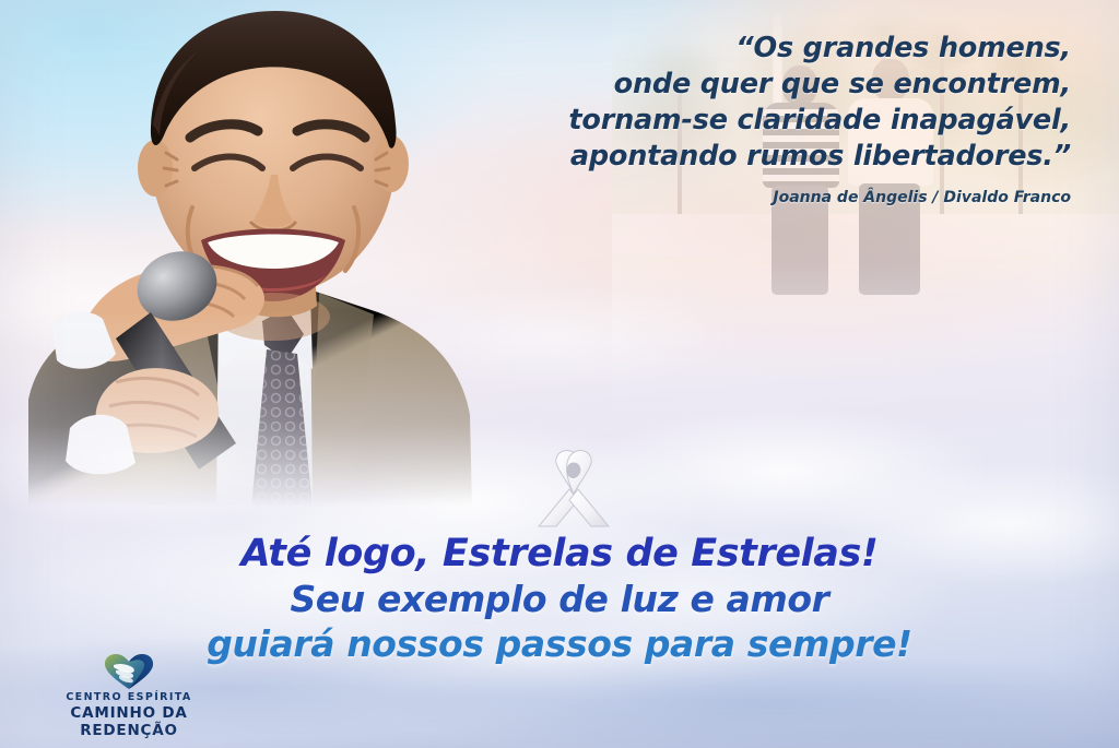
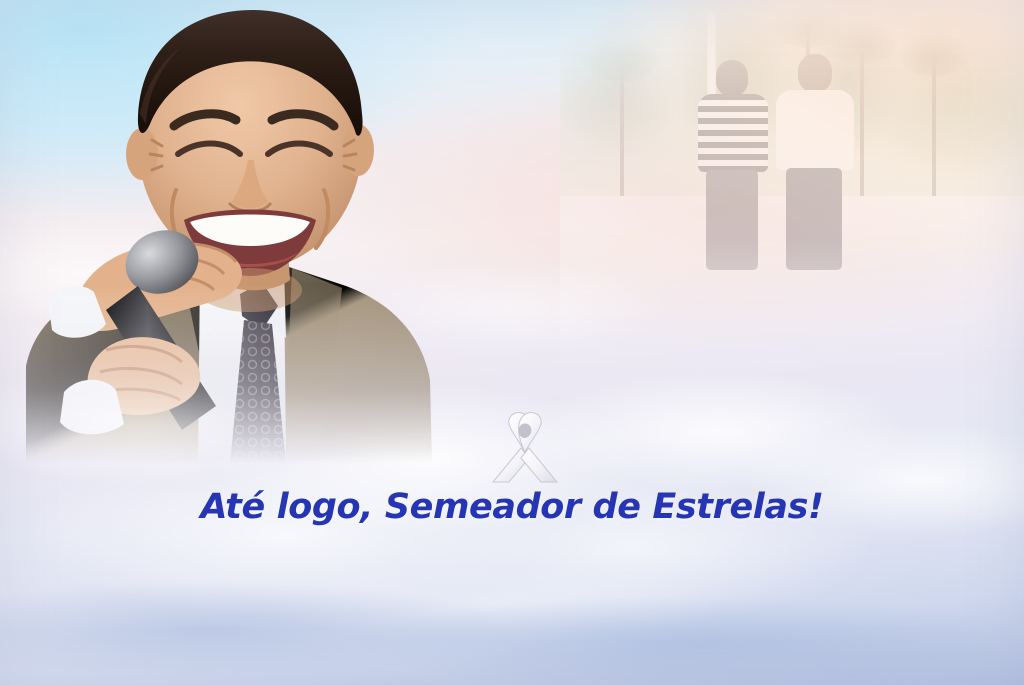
- “Os grandes homens,
- onde quer que se encontrem,
- tornam-se claridade inapagável,
- apontando rumos libertadores.”
- Joanna de Ângelis / Divaldo Franco
- Até logo, Estrelas de Estrelas!
+ Até logo, Semeador de Estrelas!
- Seu exemplo de luz e amor
- guiará nossos passos para sempre!
- CENTRO ESPÍRITA
- CAMINHO DA REDENÇÃO
